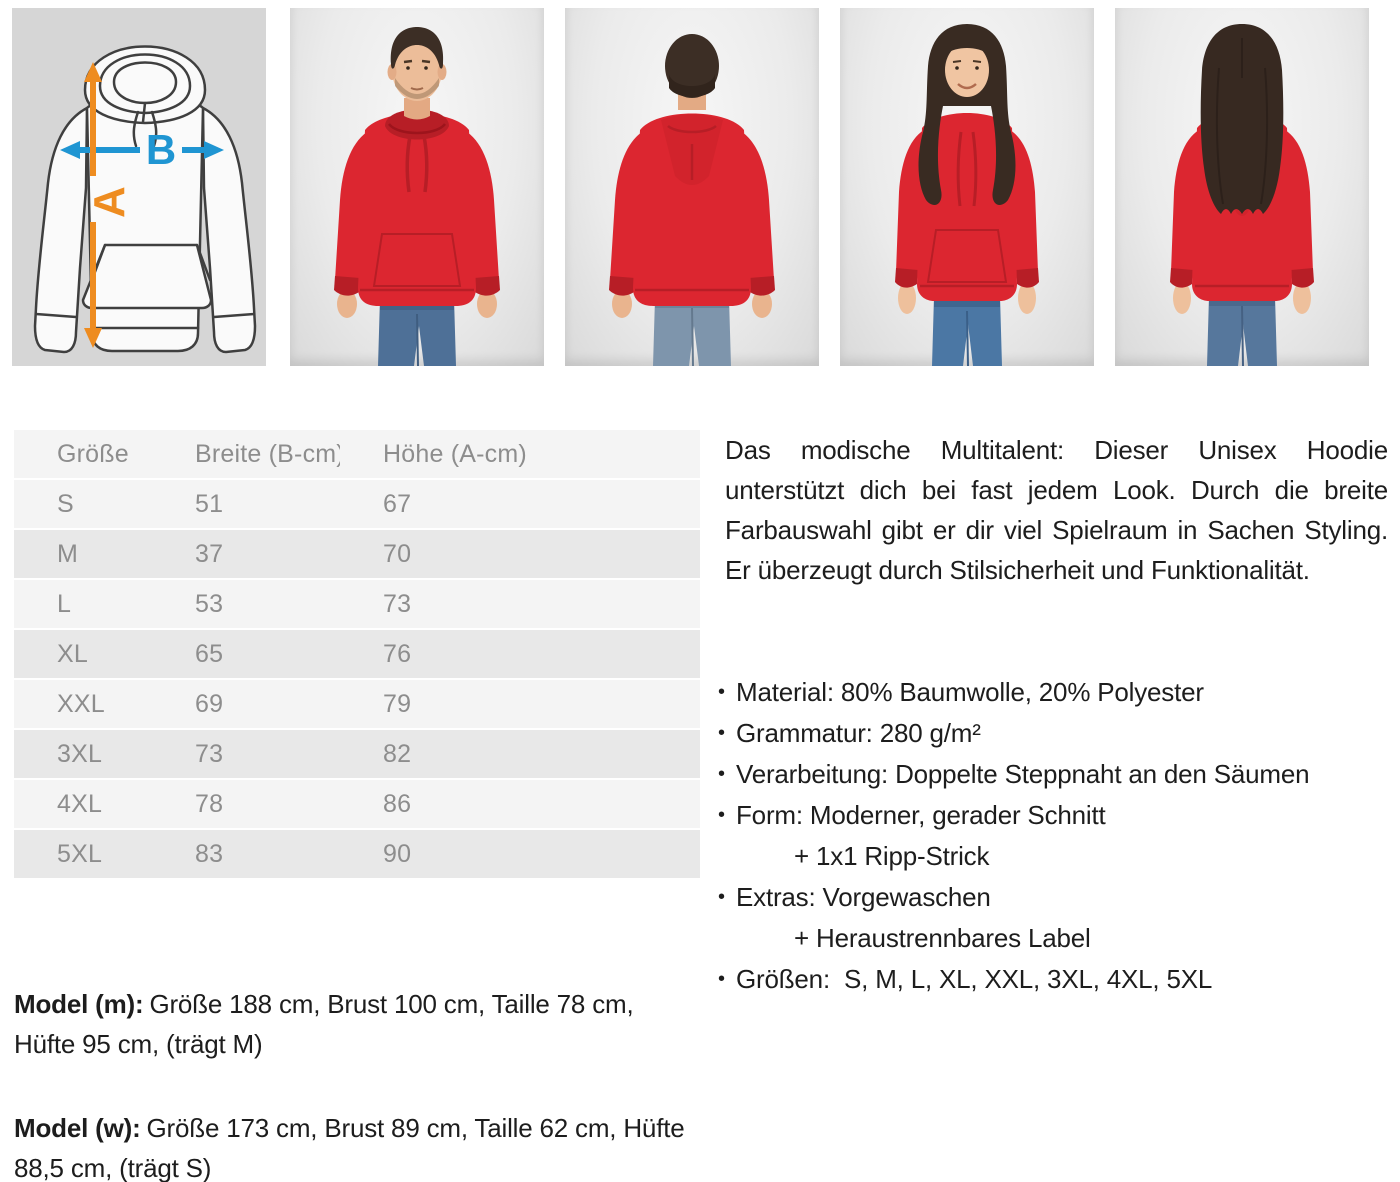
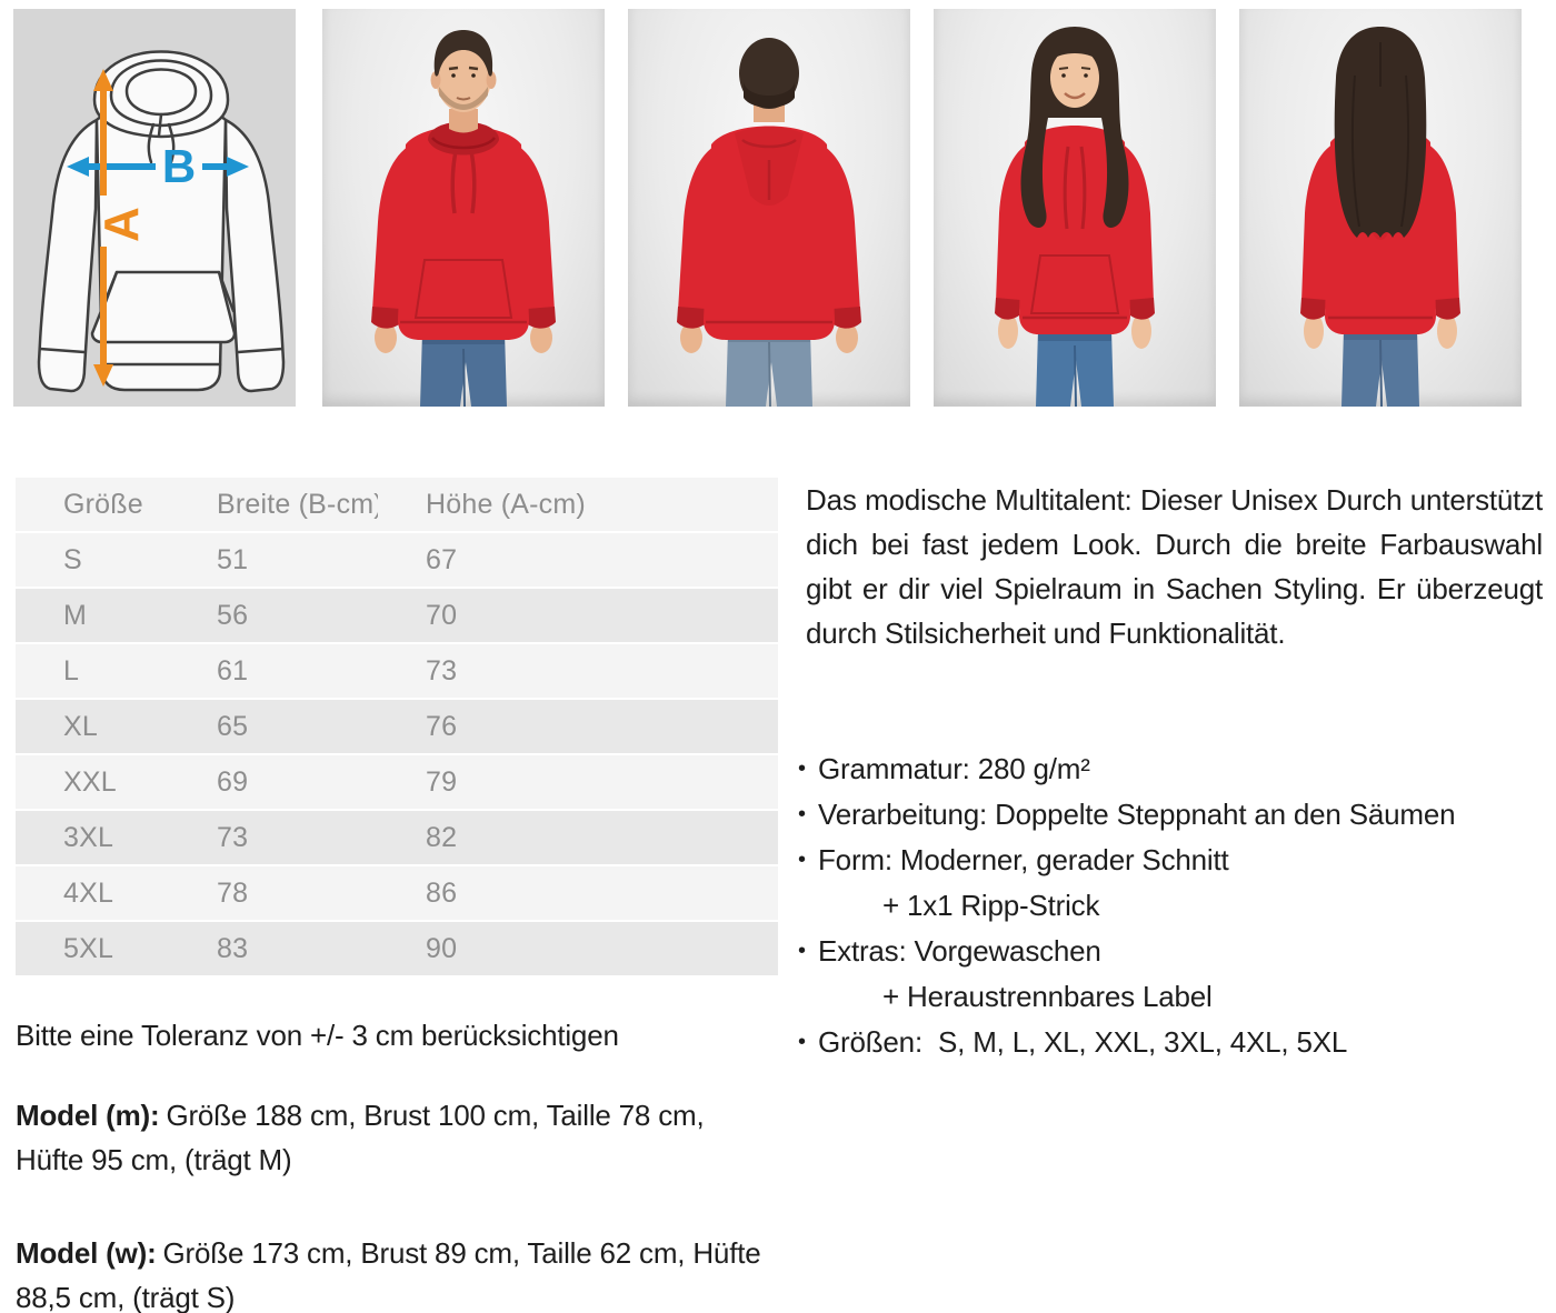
  B
  Größe	Breite (B-cm	Höhe (A-cm)
  S	51	67
- M	37	70
+ M	56	70
- L	53	73
+ L	61	73
  XL	65	76
  XXL	69	79
  3XL	73	82
  4XL	78	86
  5XL	83	90
+ Bitte eine Toleranz von +/- 3 cm berücksichtigen
  Model (m): Größe 188 cm, Brust 100 cm, Taille 78 cm, Hüfte 95 cm, (trägt M)
  Model (w): Größe 173 cm, Brust 89 cm, Taille 62 cm, Hüfte 88,5 cm, (trägt S)
- Das modische Multitalent: Dieser Unisex Hoodie unterstützt dich bei fast jedem Look. Durch die breite Farbauswahl gibt er dir viel Spielraum in Sachen Styling. Er überzeugt durch Stilsicherheit und Funktionalität.
+ Das modische Multitalent: Dieser Unisex Durch unterstützt dich bei fast jedem Look. Durch die breite Farbauswahl gibt er dir viel Spielraum in Sachen Styling. Er überzeugt durch Stilsicherheit und Funktionalität.
- Material: 80% Baumwolle, 20% Polyester
  Grammatur: 280 g/m²
  Verarbeitung: Doppelte Steppnaht an den Säumen
  Form: Moderner, gerader Schnitt
  + 1x1 Ripp-Strick
  Extras: Vorgewaschen
  + Heraustrennbares Label
  Größen: S, M, L, XL, XXL, 3XL, 4XL, 5XL
